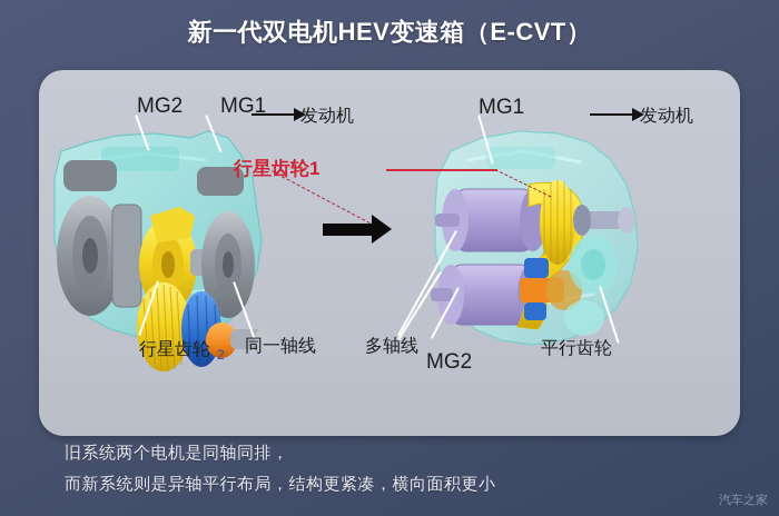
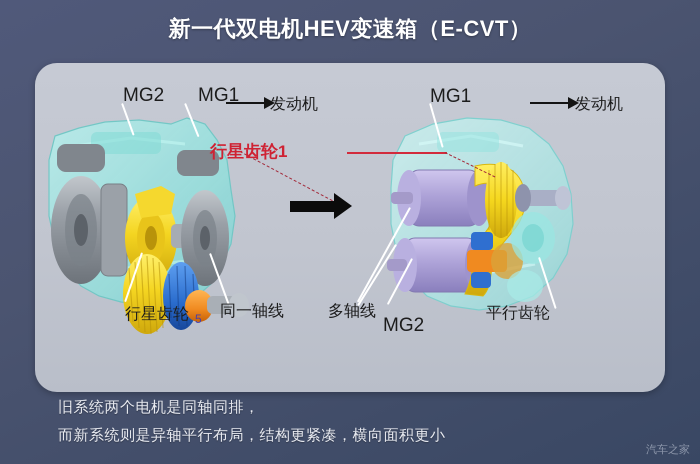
  新一代双电机HEV变速箱（E-CVT）
  MG2
  MG1
  行星齿轮
- 2
+ 5
  同一轴线
  行星齿轮1
  MG1
  多轴线
  MG2
  平行齿轮
  发动机
  发动机
  旧系统两个电机是同轴同排，
  而新系统则是异轴平行布局，结构更紧凑，横向面积更小
  汽车之家
